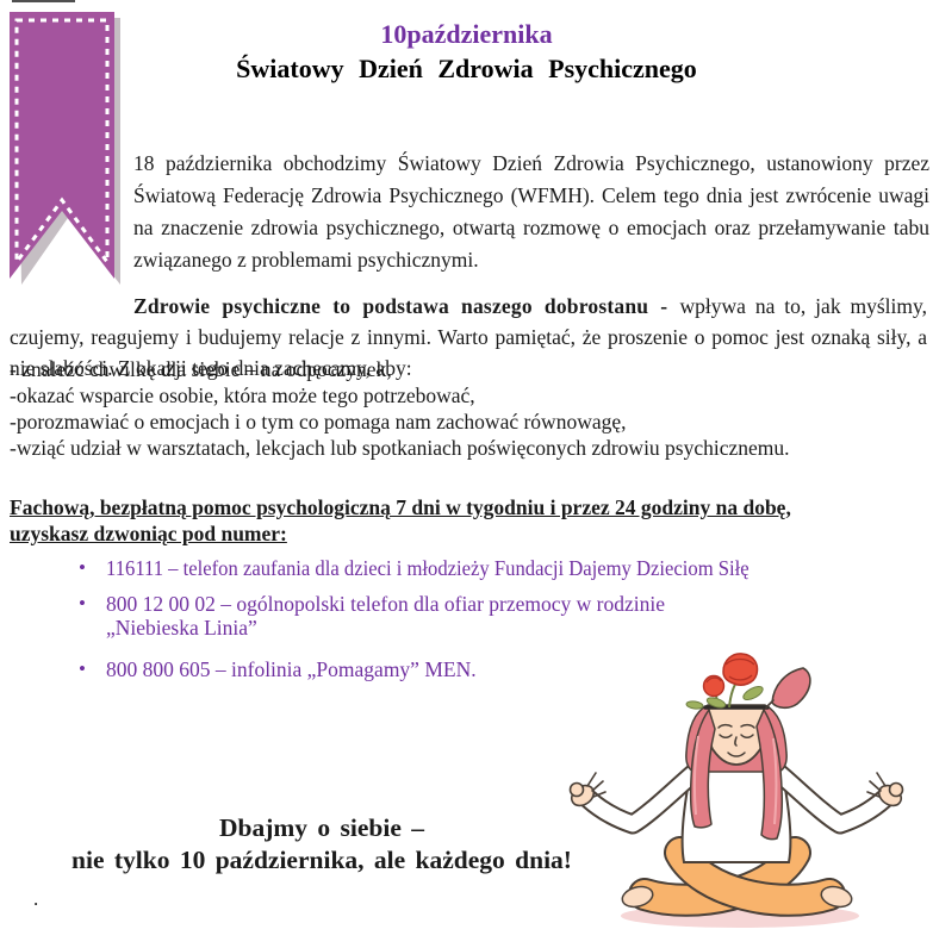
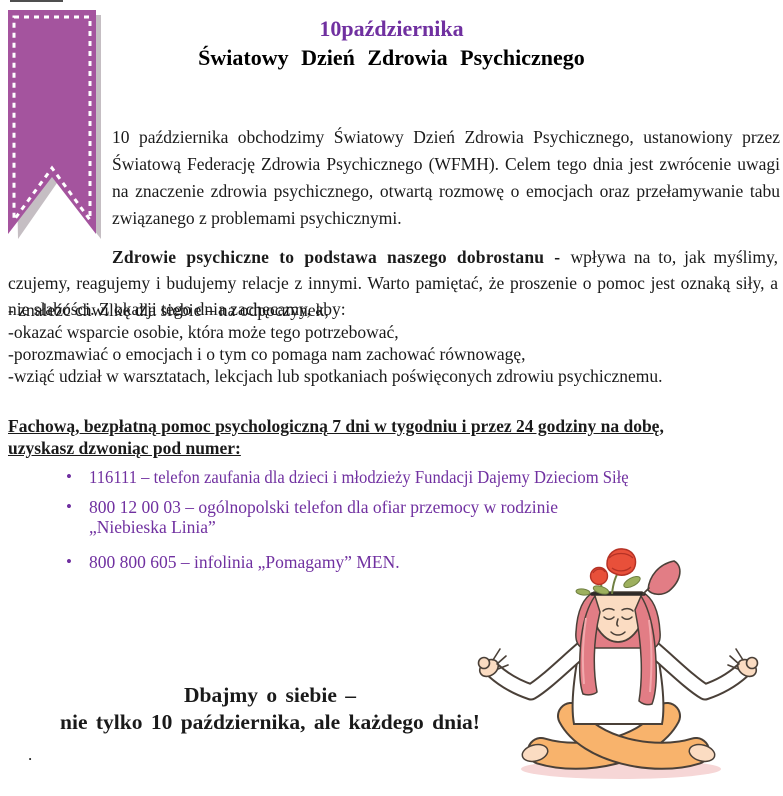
  10października
  Światowy Dzień Zdrowia Psychicznego
- 18 października obchodzimy Światowy Dzień Zdrowia Psychicznego, ustanowiony przez Światową Federację Zdrowia Psychicznego (WFMH). Celem tego dnia jest zwrócenie uwagi na znaczenie zdrowia psychicznego, otwartą rozmowę o emocjach oraz przełamywanie tabu związanego z problemami psychicznymi.
+ 10 października obchodzimy Światowy Dzień Zdrowia Psychicznego, ustanowiony przez Światową Federację Zdrowia Psychicznego (WFMH). Celem tego dnia jest zwrócenie uwagi na znaczenie zdrowia psychicznego, otwartą rozmowę o emocjach oraz przełamywanie tabu związanego z problemami psychicznymi.
  Zdrowie psychiczne to podstawa naszego dobrostanu - wpływa na to, jak myślimy, czujemy, reagujemy i budujemy relacje z innymi. Warto pamiętać, że proszenie o pomoc jest oznaką siły, a nie słabości. Z okazji tego dnia zachęcamy, aby:
  - znaleźć chwilkę dla siebie – na odpoczynek,
  -okazać wsparcie osobie, która może tego potrzebować,
  -porozmawiać o emocjach i o tym co pomaga nam zachować równowagę,
  -wziąć udział w warsztatach, lekcjach lub spotkaniach poświęconych zdrowiu psychicznemu.
  Fachową, bezpłatną pomoc psychologiczną 7 dni w tygodniu i przez 24 godziny na dobę,
  uzyskasz dzwoniąc pod numer:
  116111 – telefon zaufania dla dzieci i młodzieży Fundacji Dajemy Dzieciom Siłę
- 800 12 00 02 – ogólnopolski telefon dla ofiar przemocy w rodzinie
+ 800 12 00 03 – ogólnopolski telefon dla ofiar przemocy w rodzinie
  „Niebieska Linia”
  800 800 605 – infolinia „Pomagamy” MEN.
  Dbajmy o siebie –
  nie tylko 10 października, ale każdego dnia!
  .
